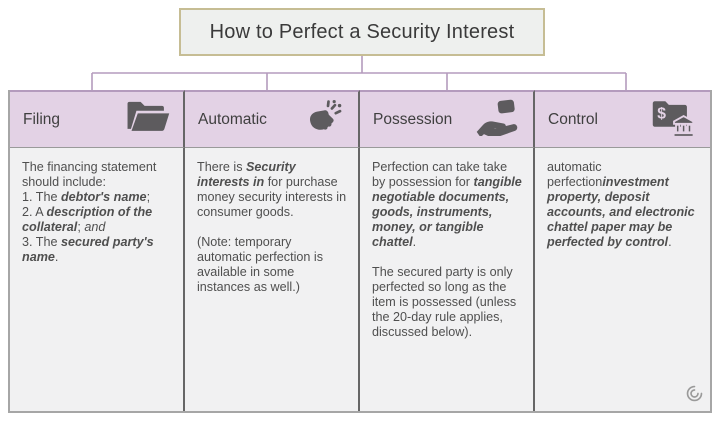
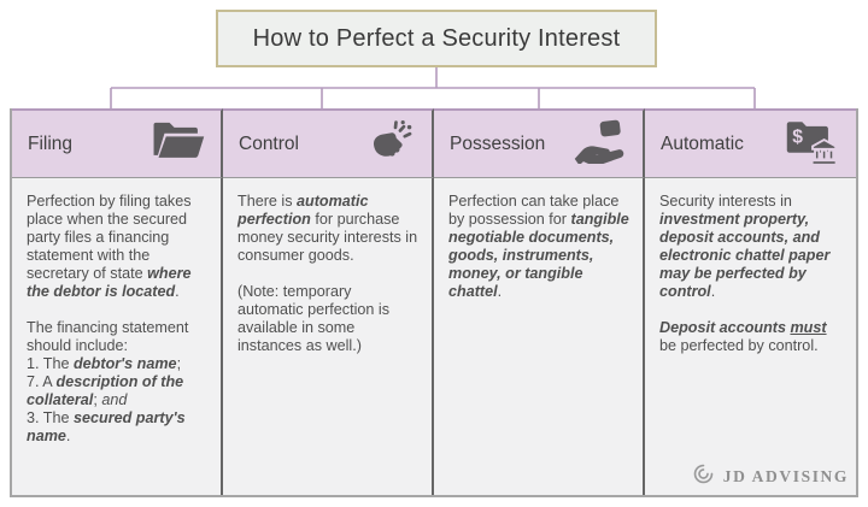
  How to Perfect a Security Interest
  Filing
- Automatic
+ Control
  Possession
- Control
+ Automatic
  $
+ Perfection by filing takes place when the secured party files a financing statement with the secretary of state where the debtor is located.
  The financing statement should include:
  1. The debtor's name;
- 2. A description of the collateral; and
+ 7. A description of the collateral; and
  3. The secured party's name.
- There is Security interests in for purchase money security interests in consumer goods.
+ There is automatic perfection for purchase money security interests in consumer goods.
  (Note: temporary automatic perfection is available in some instances as well.)
- Perfection can take take by possession for tangible negotiable documents, goods, instruments, money, or tangible chattel.
+ Perfection can take place by possession for tangible negotiable documents, goods, instruments, money, or tangible chattel.
- The secured party is only perfected so long as the item is possessed (unless the 20-day rule applies, discussed below).
- automatic perfectioninvestment property, deposit accounts, and electronic chattel paper may be perfected by control.
+ Security interests in investment property, deposit accounts, and electronic chattel paper may be perfected by control.
+ Deposit accounts must be perfected by control.
+ JD ADVISING
